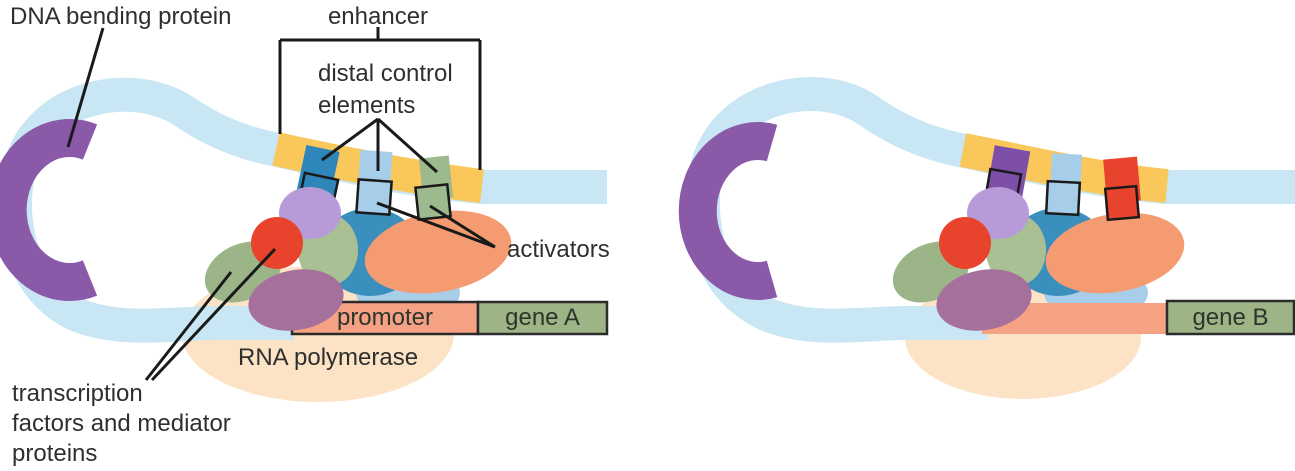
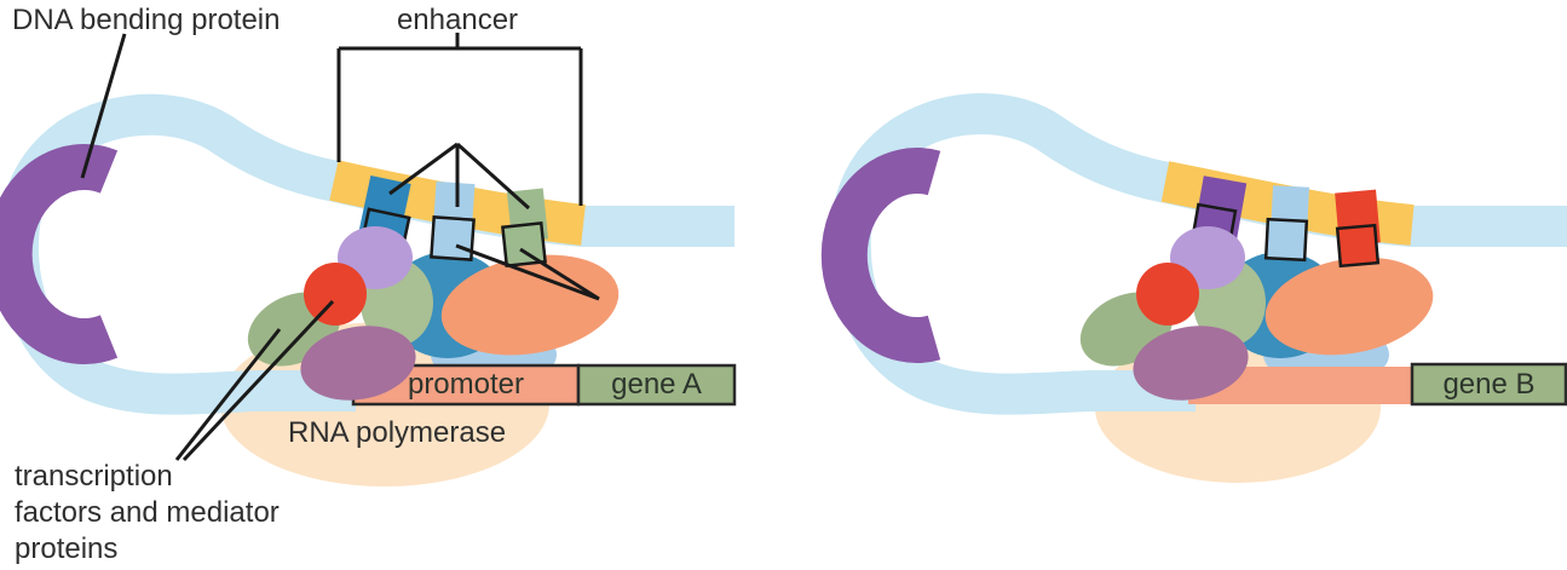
  DNA bending protein
  enhancer
- distal control
- elements
- activators
  RNA polymerase
  transcription
  factors and mediator
  proteins
  promoter
  gene A
  gene B
